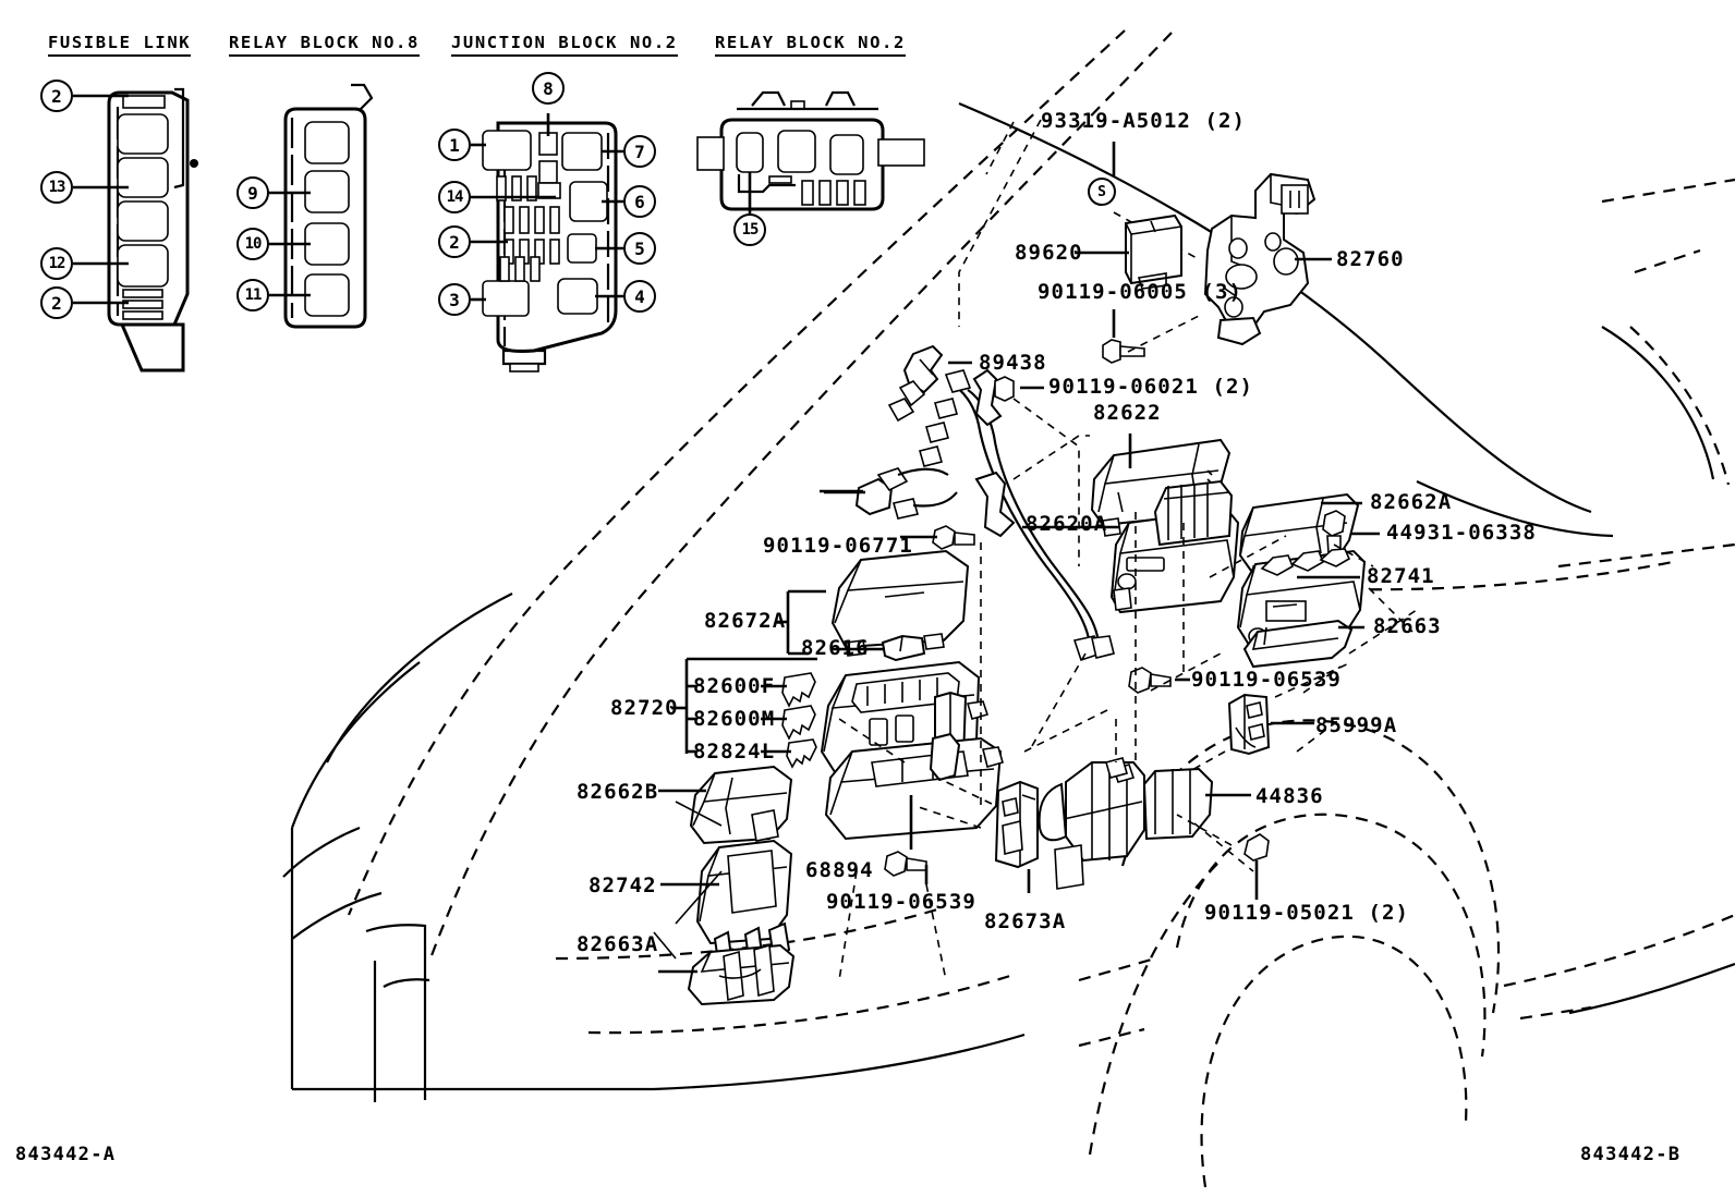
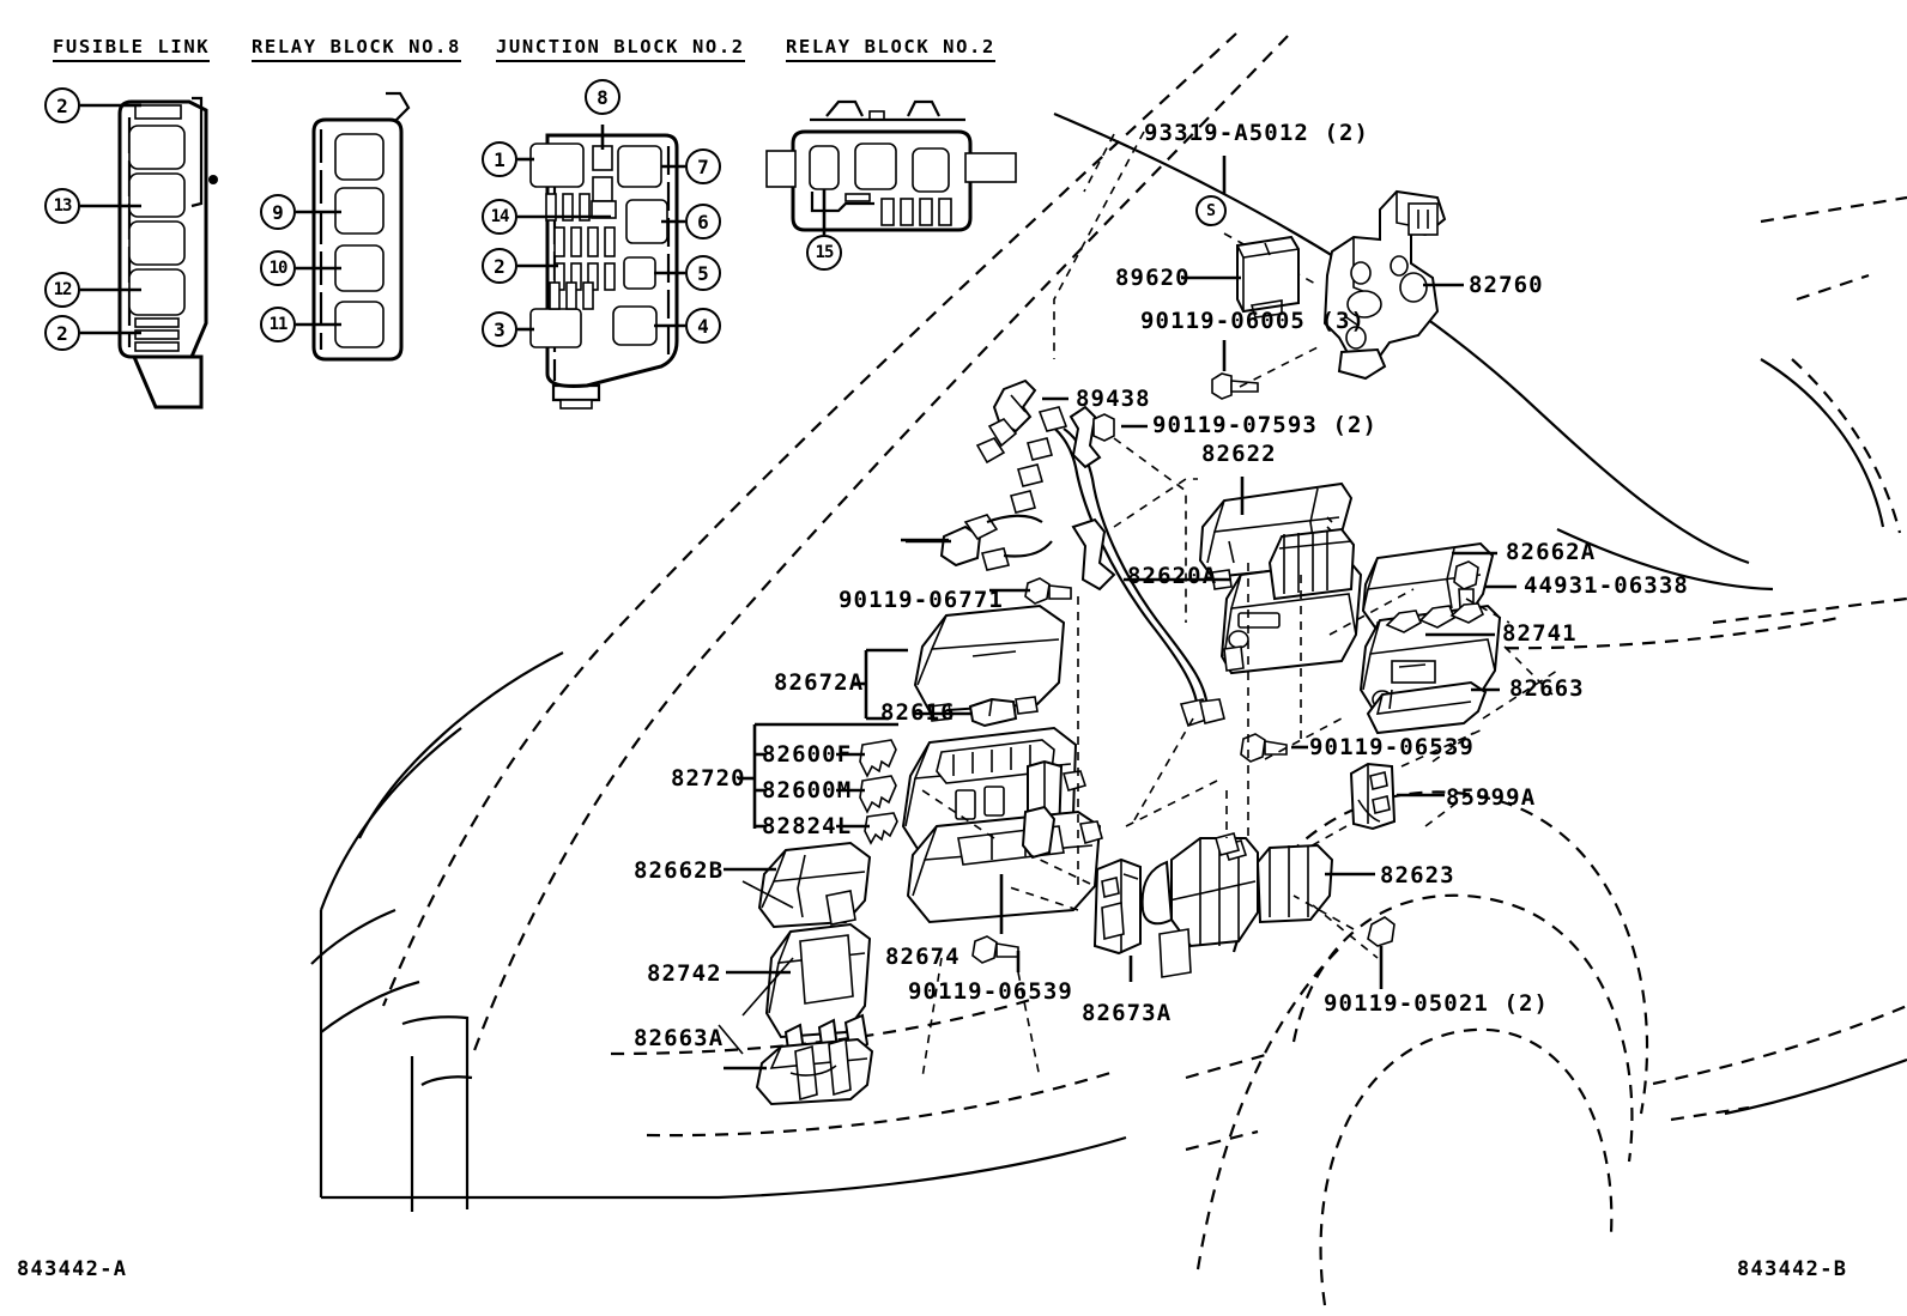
  FUSIBLE LINK
  RELAY BLOCK NO.8
  JUNCTION BLOCK NO.2
  RELAY BLOCK NO.2
  2
  13
  12
  2
  9
  10
  11
  8
  1
  14
  2
  3
  7
  6
  5
  4
  15
  S
  93319-A5012 (2)
  89620
  90119-06005 (3)
  82760
  89438
- 90119-06021 (2)
+ 90119-07593 (2)
  82622
  82620A
  82662A
  44931-06338
  82741
  82663
  90119-06771
  82672A
  82616
  82720
  82600F
  82600M
  82824L
  90119-06539
  85999A
- 44836
+ 82623
  82662B
- 68894
+ 82674
  82742
  90119-06539
  82673A
  90119-05021 (2)
  82663A
  843442-A
  843442-B
